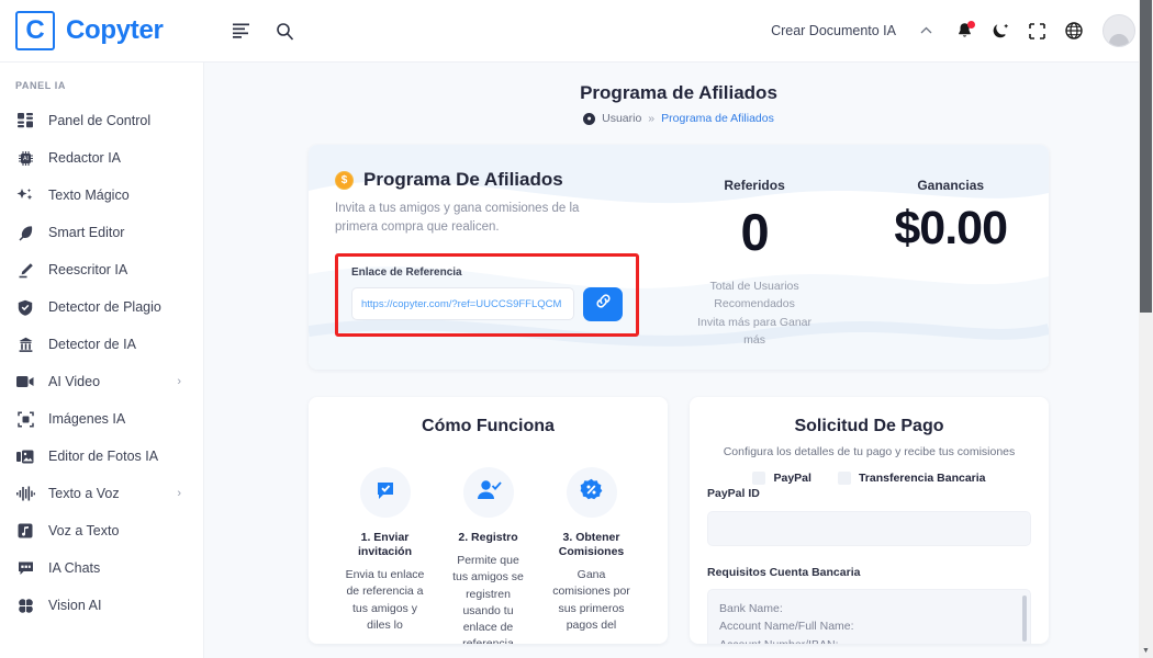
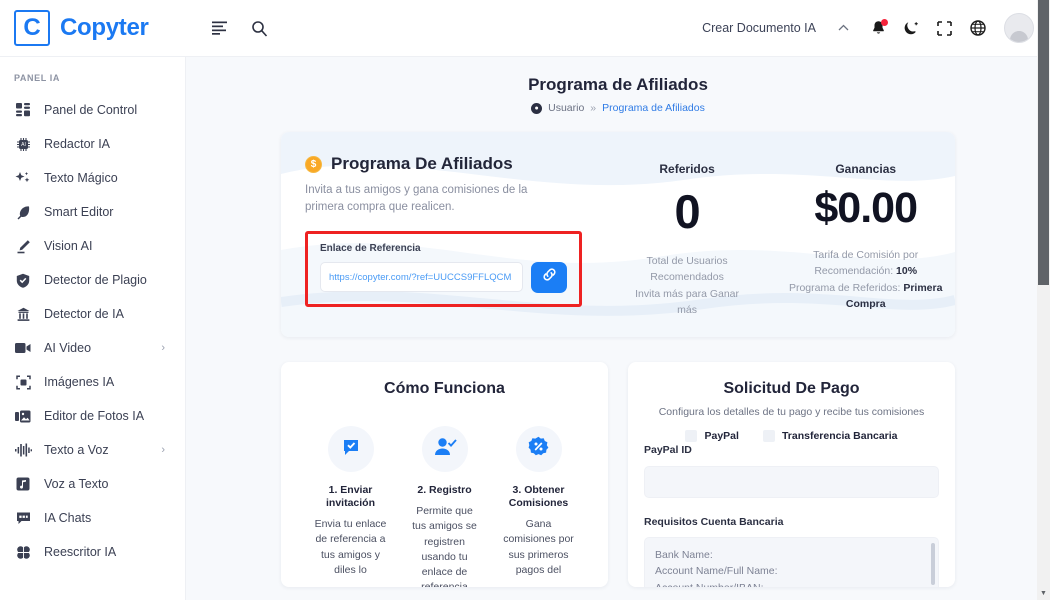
  C
  Copyter
  Crear Documento IA
  PANEL IA
  Panel de Control
  Redactor IA
  Texto Mágico
  Smart Editor
- Reescritor IA
+ Vision AI
  Detector de Plagio
  Detector de IA
  AI Video
  ›
  Imágenes IA
  Editor de Fotos IA
  Texto a Voz
  ›
  Voz a Texto
  IA Chats
- Vision AI
+ Reescritor IA
  Programa de Afiliados
  Usuario
  »
  Programa de Afiliados
  $
  Programa De Afiliados
  Invita a tus amigos y gana comisiones de la primera compra que realicen.
  Enlace de Referencia
  https://copyter.com/?ref=UUCCS9FFLQCM
  Referidos
  0
  Total de Usuarios
  Recomendados
  Invita más para Ganar
  más
  Ganancias
  $0.00
+ Tarifa de Comisión por
+ Recomendación: 10%
+ Programa de Referidos: Primera Compra
  Cómo Funciona
  1. Enviar invitación
  Envia tu enlace de referencia a tus amigos y diles lo
  2. Registro
  Permite que tus amigos se registren usando tu enlace de
  3. Obtener Comisiones
  Gana comisiones por sus primeros pagos del
  Solicitud De Pago
  Configura los detalles de tu pago y recibe tus comisiones
  PayPal
  Transferencia Bancaria
  PayPal ID
  Requisitos Cuenta Bancaria
  Bank Name:
  Account Name/Full Name:
